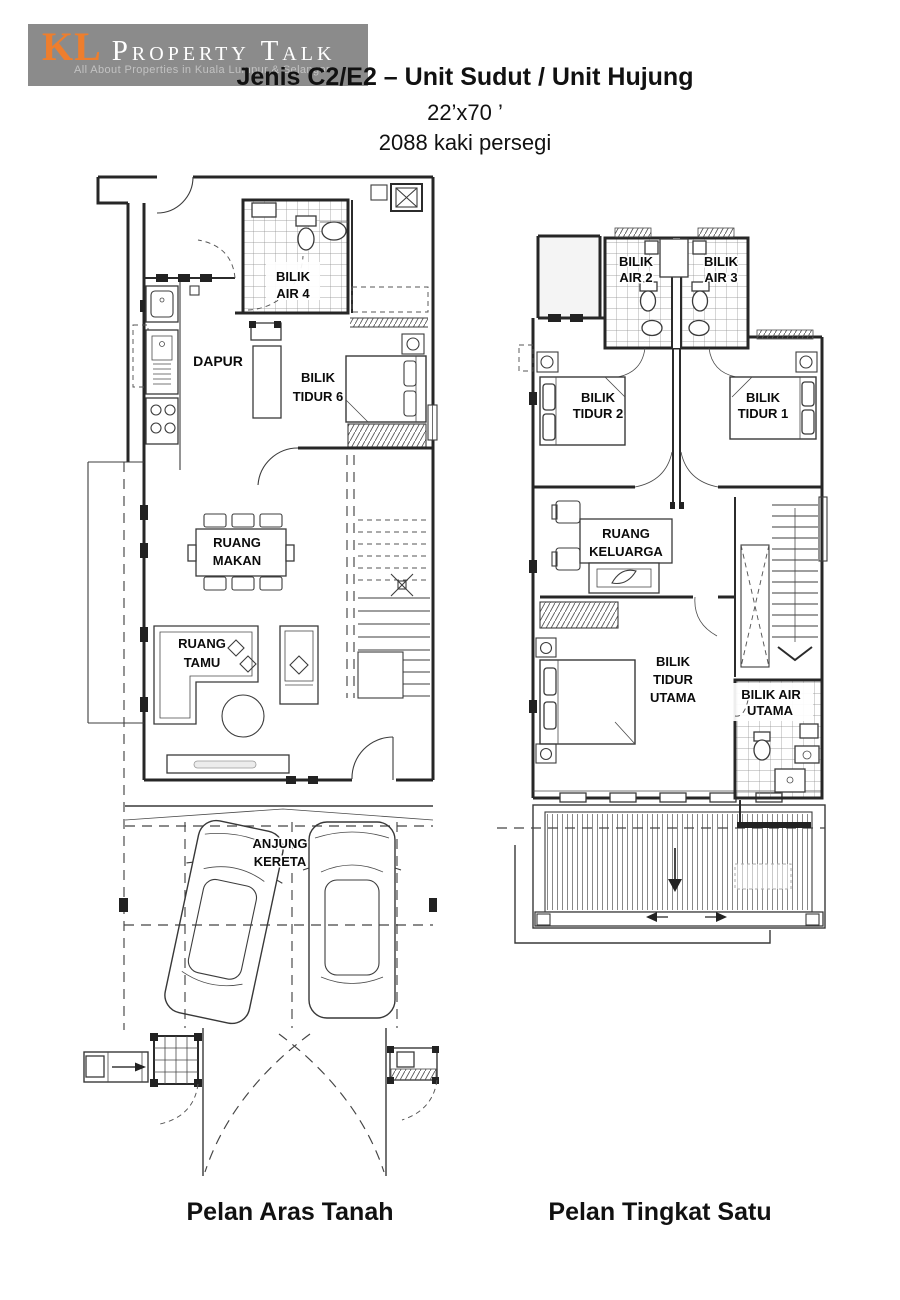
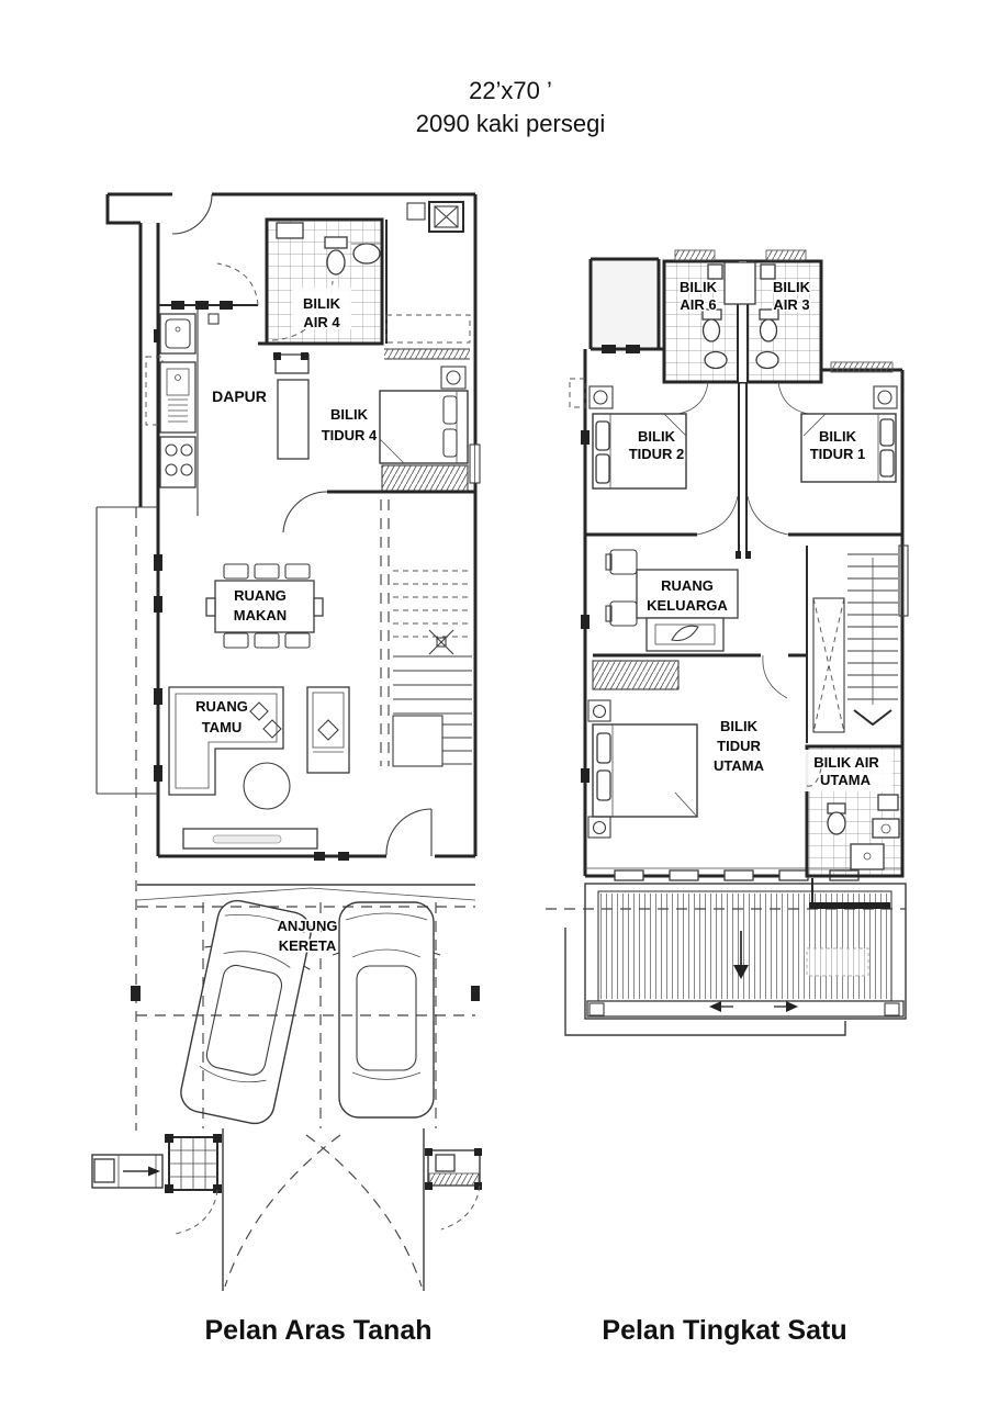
- KL
- Property Talk
- All About Properties in Kuala Lumpur & Selangor
- Jenis C2/E2 – Unit Sudut / Unit Hujung
  22’x70 ’
- 2088 kaki persegi
+ 2090 kaki persegi
  BILIK
  AIR 4
  DAPUR
  BILIK
- TIDUR 6
+ TIDUR 4
  RUANG
  MAKAN
  RUANG
  TAMU
  ANJUNG
  KERETA
  BILIK
- AIR 2
+ AIR 6
  BILIK
  AIR 3
  BILIK
  TIDUR 2
  BILIK
  TIDUR 1
  RUANG
  KELUARGA
  BILIK
  TIDUR
  UTAMA
  BILIK AIR
  UTAMA
  Pelan Aras Tanah
  Pelan Tingkat Satu
